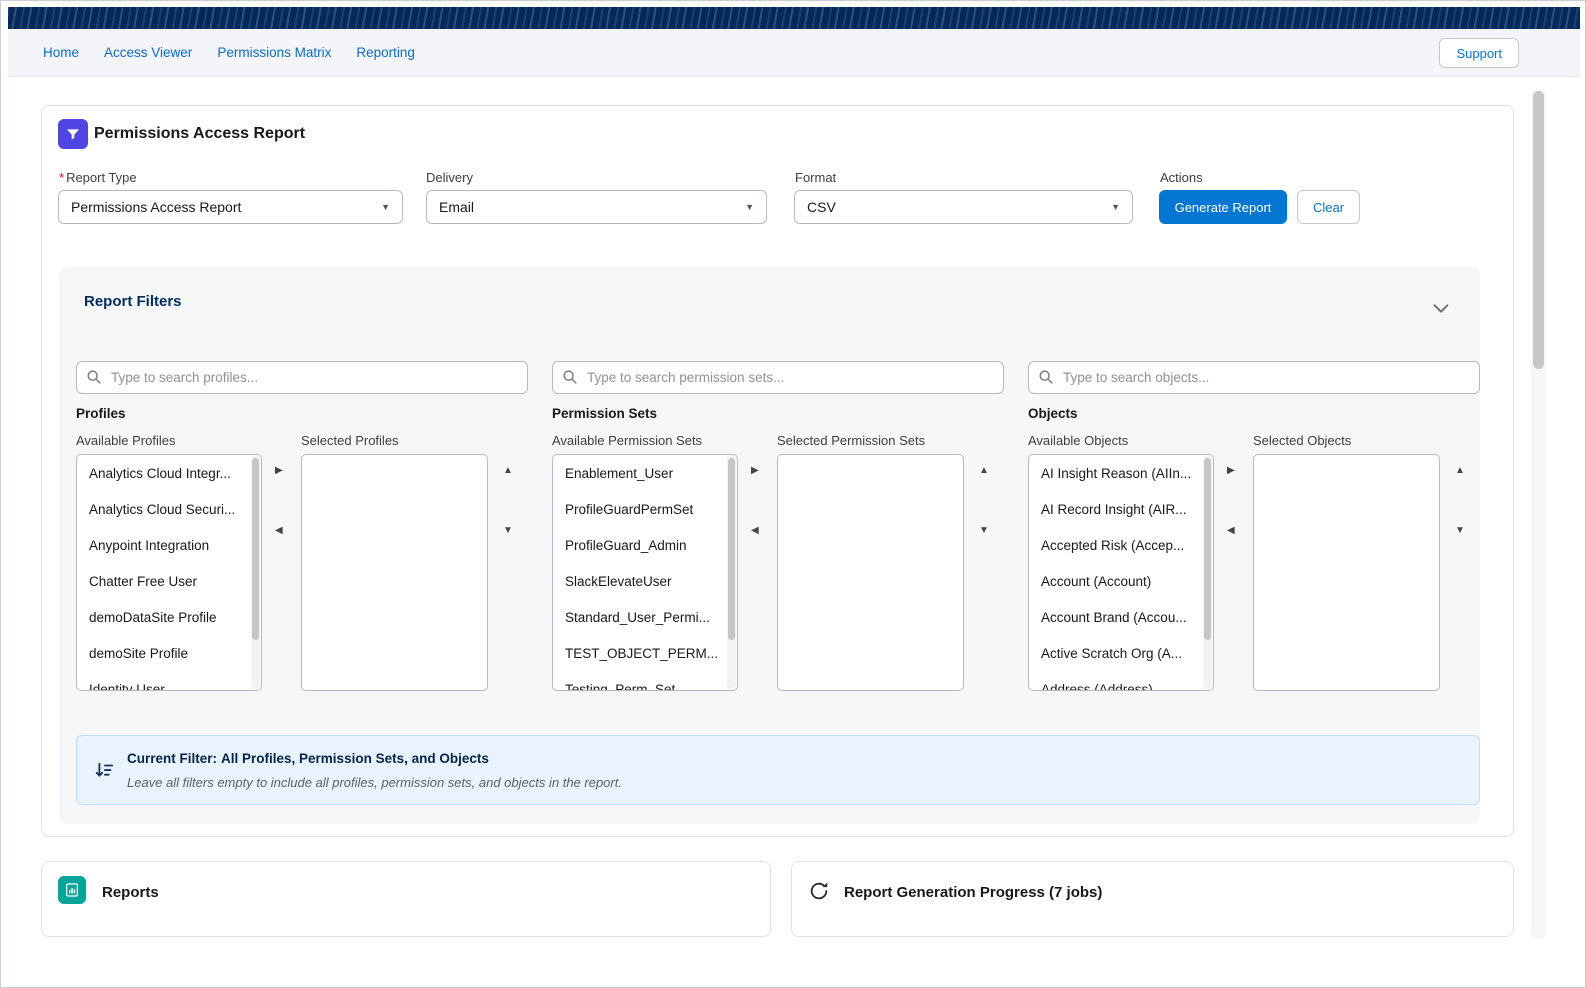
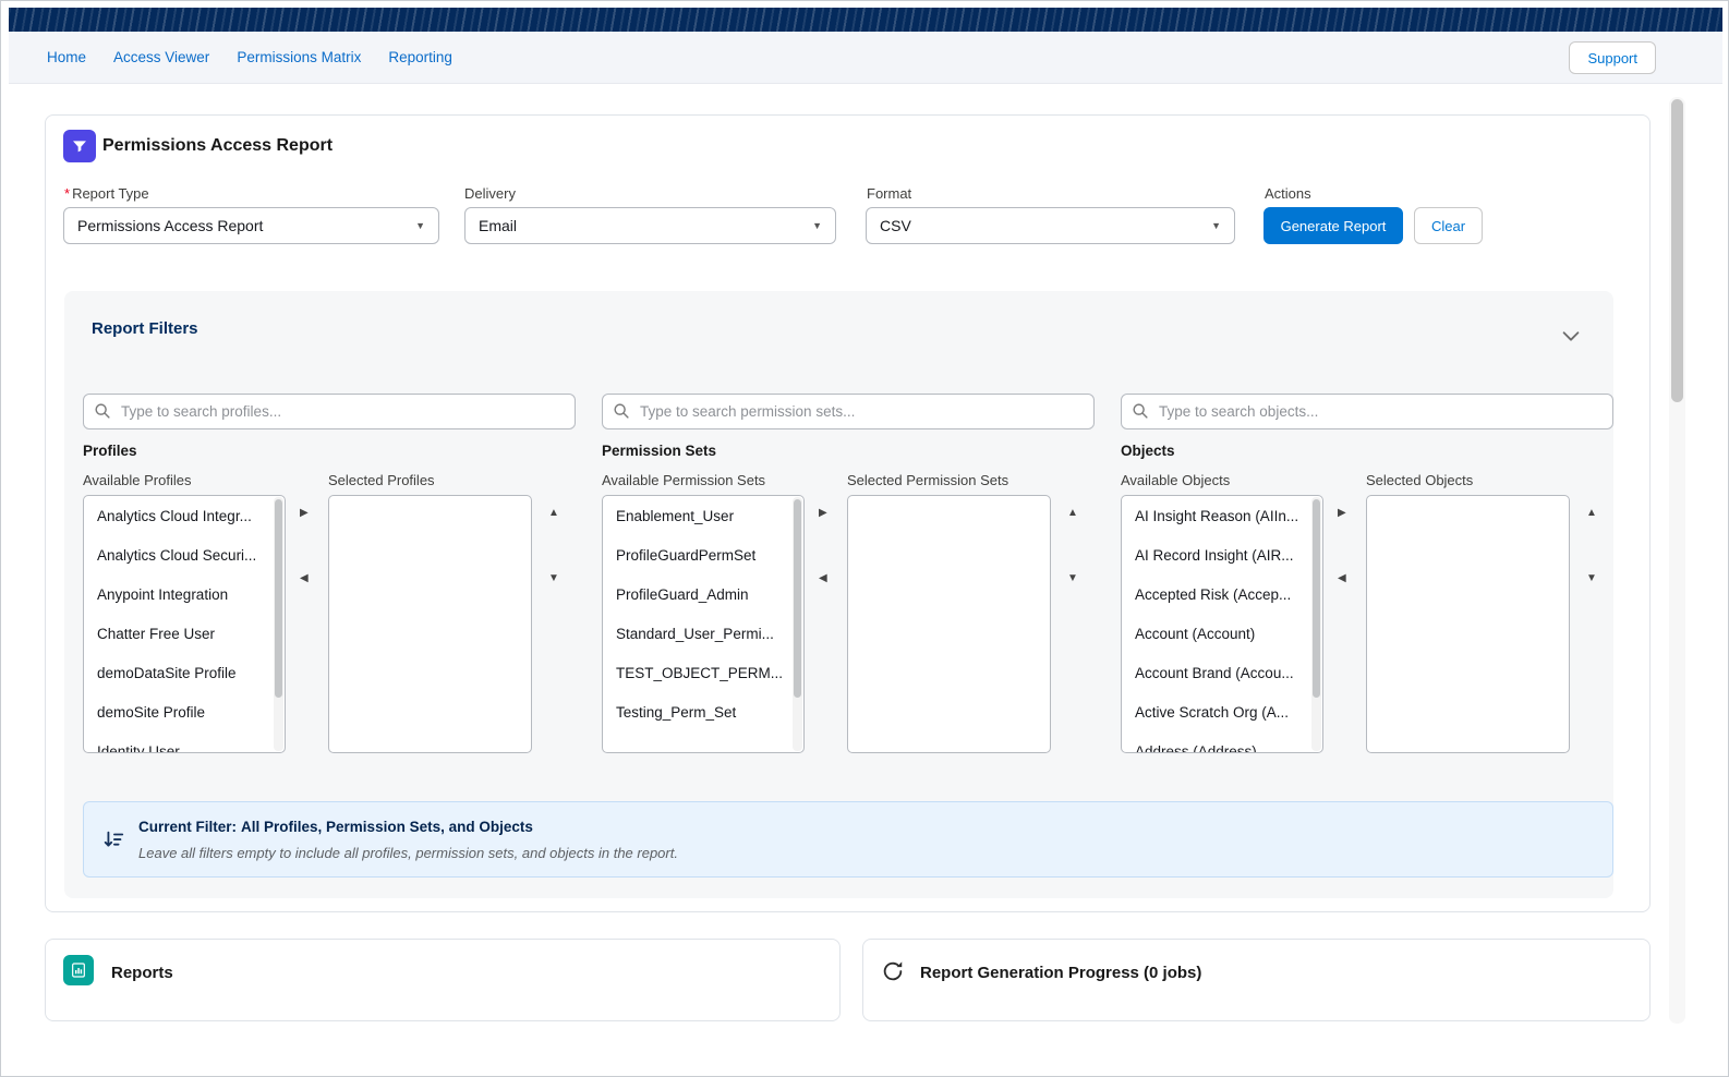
  Home
  Access Viewer
  Permissions Matrix
  Reporting
  Support
  Permissions Access Report
  * Report Type
  Delivery
  Format
  Actions
  Permissions Access Report
  ▼
  Email
  ▼
  CSV
  ▼
  Generate Report
  Clear
  Report Filters
  Type to search profiles...
  Type to search permission sets...
  Type to search objects...
  Profiles
  Available Profiles
  Selected Profiles
  Analytics Cloud Integr...
  Analytics Cloud Securi...
  Anypoint Integration
  Chatter Free User
  demoDataSite Profile
  demoSite Profile
  Identity User
  ▶
  ◀
  ▲
  ▼
  Permission Sets
  Available Permission Sets
  Selected Permission Sets
  Enablement_User
  ProfileGuardPermSet
  ProfileGuard_Admin
- SlackElevateUser
  Standard_User_Permi...
  TEST_OBJECT_PERM...
  Testing_Perm_Set
  ▶
  ◀
  ▲
  ▼
  Objects
  Available Objects
  Selected Objects
  AI Insight Reason (AIIn...
  AI Record Insight (AIR...
  Accepted Risk (Accep...
  Account (Account)
  Account Brand (Accou...
  Active Scratch Org (A...
  Address (Address)
  ▶
  ◀
  ▲
  ▼
  Current Filter: All Profiles, Permission Sets, and Objects
  Leave all filters empty to include all profiles, permission sets, and objects in the report.
  Reports
- Report Generation Progress (7 jobs)
+ Report Generation Progress (0 jobs)
